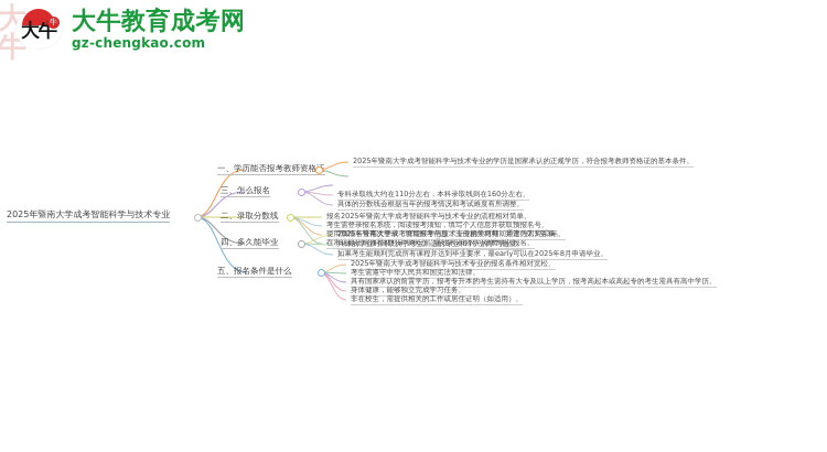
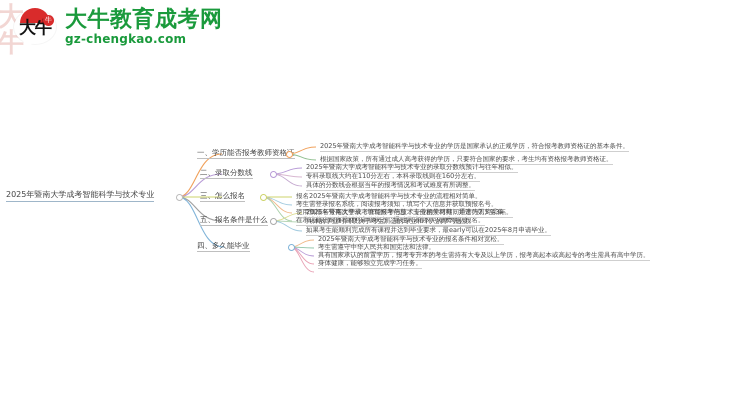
  大牛
  大牛
  牛
  大牛教育成考网
  gz-chengkao.com
  2025年暨南大学成考智能科学与技术专业
  一、学历能否报考教师资格
  2025年暨南大学成考智能科学与技术专业的学历是国家承认的正规学历，符合报考教师资格证的基本条件。
+ 根据国家政策，所有通过成人高考获得的学历，只要符合国家的要求，考生均有资格报考教师资格证。
- 三、怎么报名
+ 二、录取分数线
+ 2025年暨南大学成考智能科学与技术专业的录取分数线预计与往年相似。
  专科录取线大约在110分左右，本科录取线则在160分左右。
  具体的分数线会根据当年的报考情况和考试难度有所调整。
- 二、录取分数线
+ 三、怎么报名
  报名2025年暨南大学成考智能科学与技术专业的流程相对简单。
  考生需登录报名系统，阅读报考须知，填写个人信息并获取预报名号。
  使用预报名号再次登录，填写报考信息，上传相关材料，并进行照片采集。
  在承诺截止前查看材料审核状态，通过承诺期限可缴费确认报名。
- 四、多久能毕业
+ 五、报名条件是什么
  2025年暨南大学成考智能科学与技术专业的学习期间通常为2.5至3年。
  具体的学业时间取决于考生所选的专业和个人的学习进度。
  如果考生能顺利完成所有课程并达到毕业要求，最early可以在2025年8月申请毕业。
- 五、报名条件是什么
+ 四、多久能毕业
  2025年暨南大学成考智能科学与技术专业的报名条件相对宽松。
  考生需遵守中华人民共和国宪法和法律。
  具有国家承认的前置学历，报考专升本的考生需持有大专及以上学历，报考高起本或高起专的考生需具有高中学历。
  身体健康，能够独立完成学习任务。
- 非在校生，需提供相关的工作或居住证明（如适用）。
